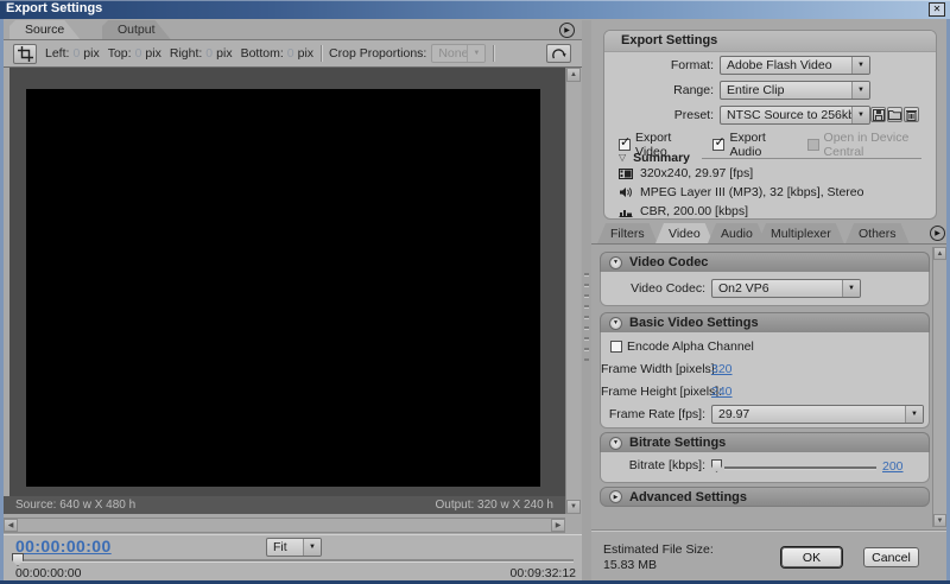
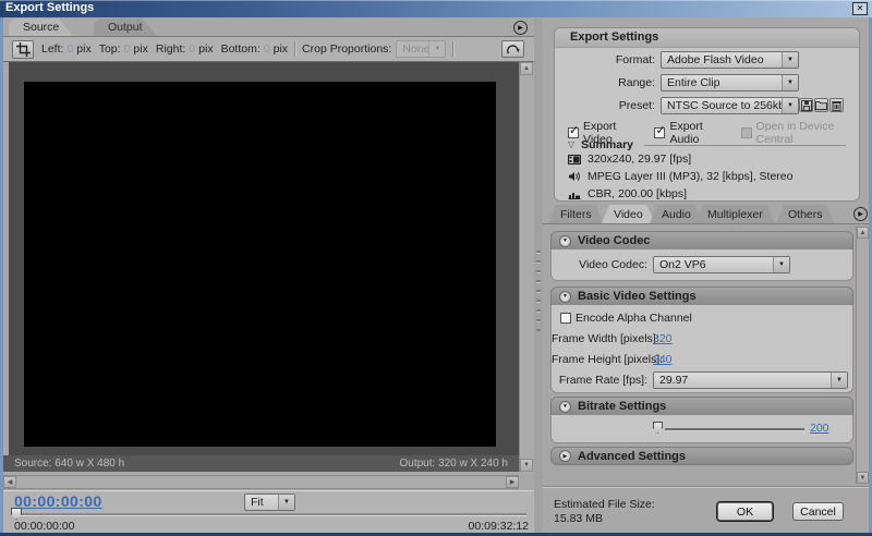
  Export Settings
  ✕
  Source
  Output
  Left:
  0
  pix
  Top:
  0
  pix
  Right:
  0
  pix
  Bottom:
  0
  pix
  Crop Proportions:
  None
  Source: 640 w X 480 h
  Output: 320 w X 240 h
  00:00:00:00
  Fit
  00:00:00:00
  00:09:32:12
  Export Settings
  Format:
  Adobe Flash Video
  Range:
  Entire Clip
  Preset:
  NTSC Source to 256k
  ✓
  Export Video
  ✓
  Export Audio
  Open in Device Central
  ▽
  Summary
  320x240, 29.97 [fps]
  MPEG Layer III (MP3), 32 [kbps], Stereo
  CBR, 200.00 [kbps]
  Filters
  Video
  Audio
  Multiplexer
  Others
  Video Codec
  Video Codec:
  On2 VP6
  Basic Video Settings
  Encode Alpha Channel
  Frame Width [pixels
  320
  Frame Height [pixel
  240
  Frame Rate [fps]:
  29.97
  Bitrate Settings
- Bitrate [kbps]:
  200
  Advanced Settings
  Estimated File Size:
  15.83 MB
  OK
  Cancel
